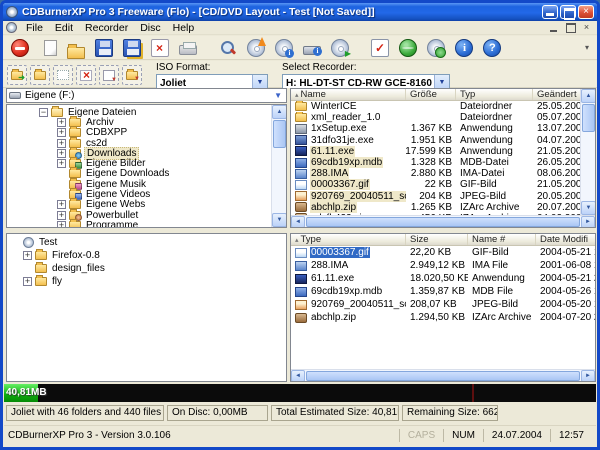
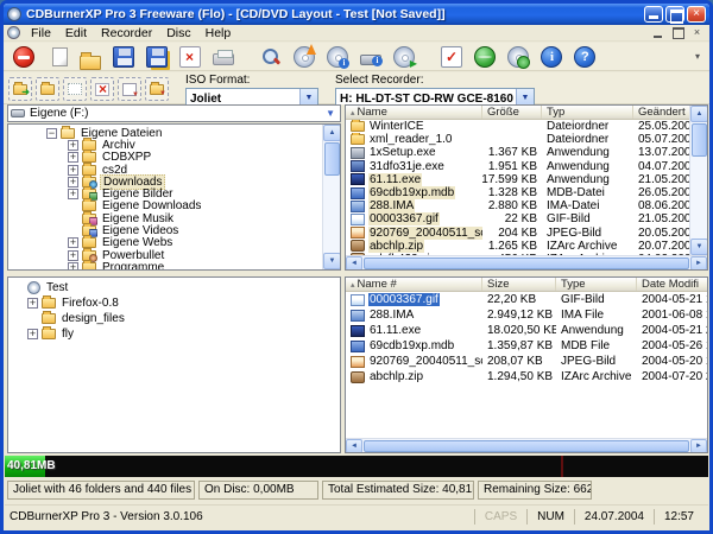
  CDBurnerXP Pro 3 Freeware (Flo) - [CD/DVD Layout - Test [Not Saved]]
  ×
  File
  Edit
  Recorder
  Disc
  Help
  ×
  ▾
  ISO Format:
  Joliet
  Select Recorder:
  H: HL-DT-ST CD-RW GCE-8160
  Eigene (F:)
  ▼
  −
  Eigene Dateien
  +
  Archiv
  +
  CDBXPP
  +
  cs2d
  +
  Downloads
  +
  Eigene Bilder
  Eigene Downloads
  Eigene Musik
  Eigene Videos
  +
  Eigene Webs
  +
  Powerbullet
  +
  Programme
  Name
  Größe
  Typ
  Geändert
  WinterICE
  Dateiordner
  25.05.200
  xml_reader_1.0
  Dateiordner
  05.07.200
  1xSetup.exe
  1.367 KB
  Anwendung
  13.07.200
  31dfo31je.exe
  1.951 KB
  Anwendung
  04.07.200
  61.11.exe
  17.599 KB
  Anwendung
  21.05.200
  69cdb19xp.mdb
  1.328 KB
  MDB-Datei
  26.05.200
  288.IMA
  2.880 KB
  IMA-Datei
  08.06.200
  00003367.gif
  22 KB
  GIF-Bild
  21.05.200
  204 KB
  JPEG-Bild
  20.05.200
  abchlp.zip
  1.265 KB
  IZArc Archive
  20.07.200
  Test
  +
  Firefox-0.8
  design_files
  +
  fly
- Type
+ Name #
  Size
- Name #
+ Type
  Date Modifi
  00003367.gif
  22,20 KB
  GIF-Bild
  2004-05-21
  288.IMA
  2.949,12 KB
  IMA File
  2001-06-08
  61.11.exe
  18.020,50 KB
  Anwendung
  2004-05-21
  69cdb19xp.mdb
  1.359,87 KB
  MDB File
  2004-05-26
  208,07 KB
  JPEG-Bild
  2004-05-20
  abchlp.zip
  1.294,50 KB
  IZArc Archive
  2004-07-20
  40,81MB
  Joliet with 46 folders and 440 files
  On Disc: 0,00MB
  Total Estimated Size: 40,81
  Remaining Size: 662
  CDBurnerXP Pro 3 - Version 3.0.106
  CAPS
  NUM
  24.07.2004
  12:57
